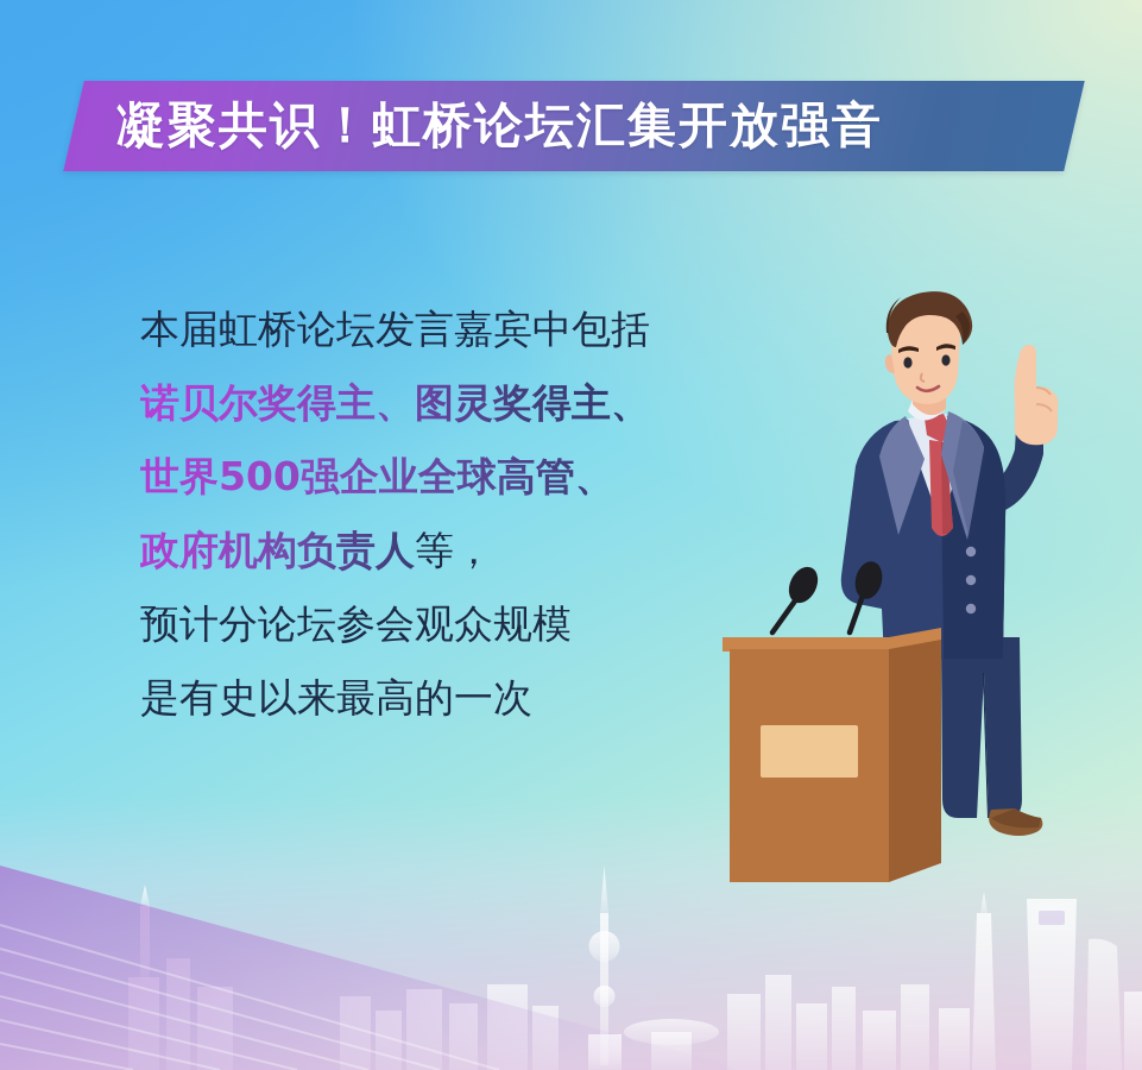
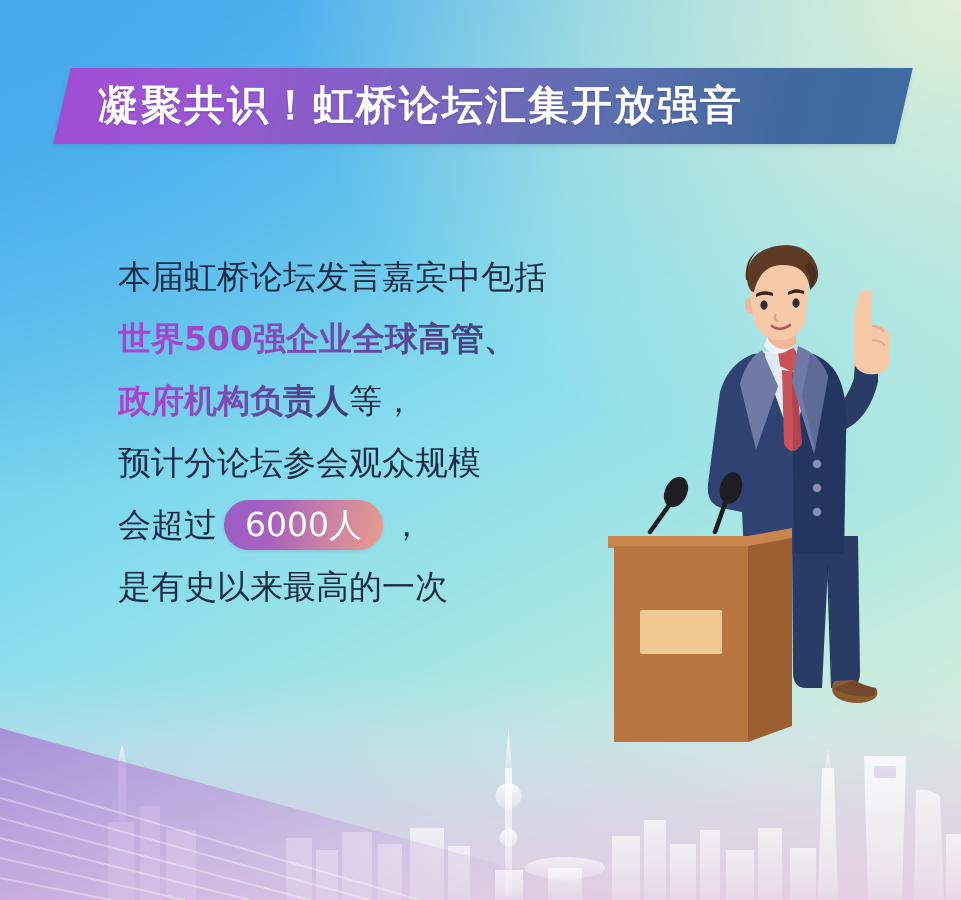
  凝聚共识！虹桥论坛汇集开放强音
  本届虹桥论坛发言嘉宾中包括
- 诺贝尔奖得主、图灵奖得主、
  世界500强企业全球高管、
  政府机构负责人
  等，
  预计分论坛参会观众规模
+ 会超过
+ 6000人
+ ，
  是有史以来最高的一次
